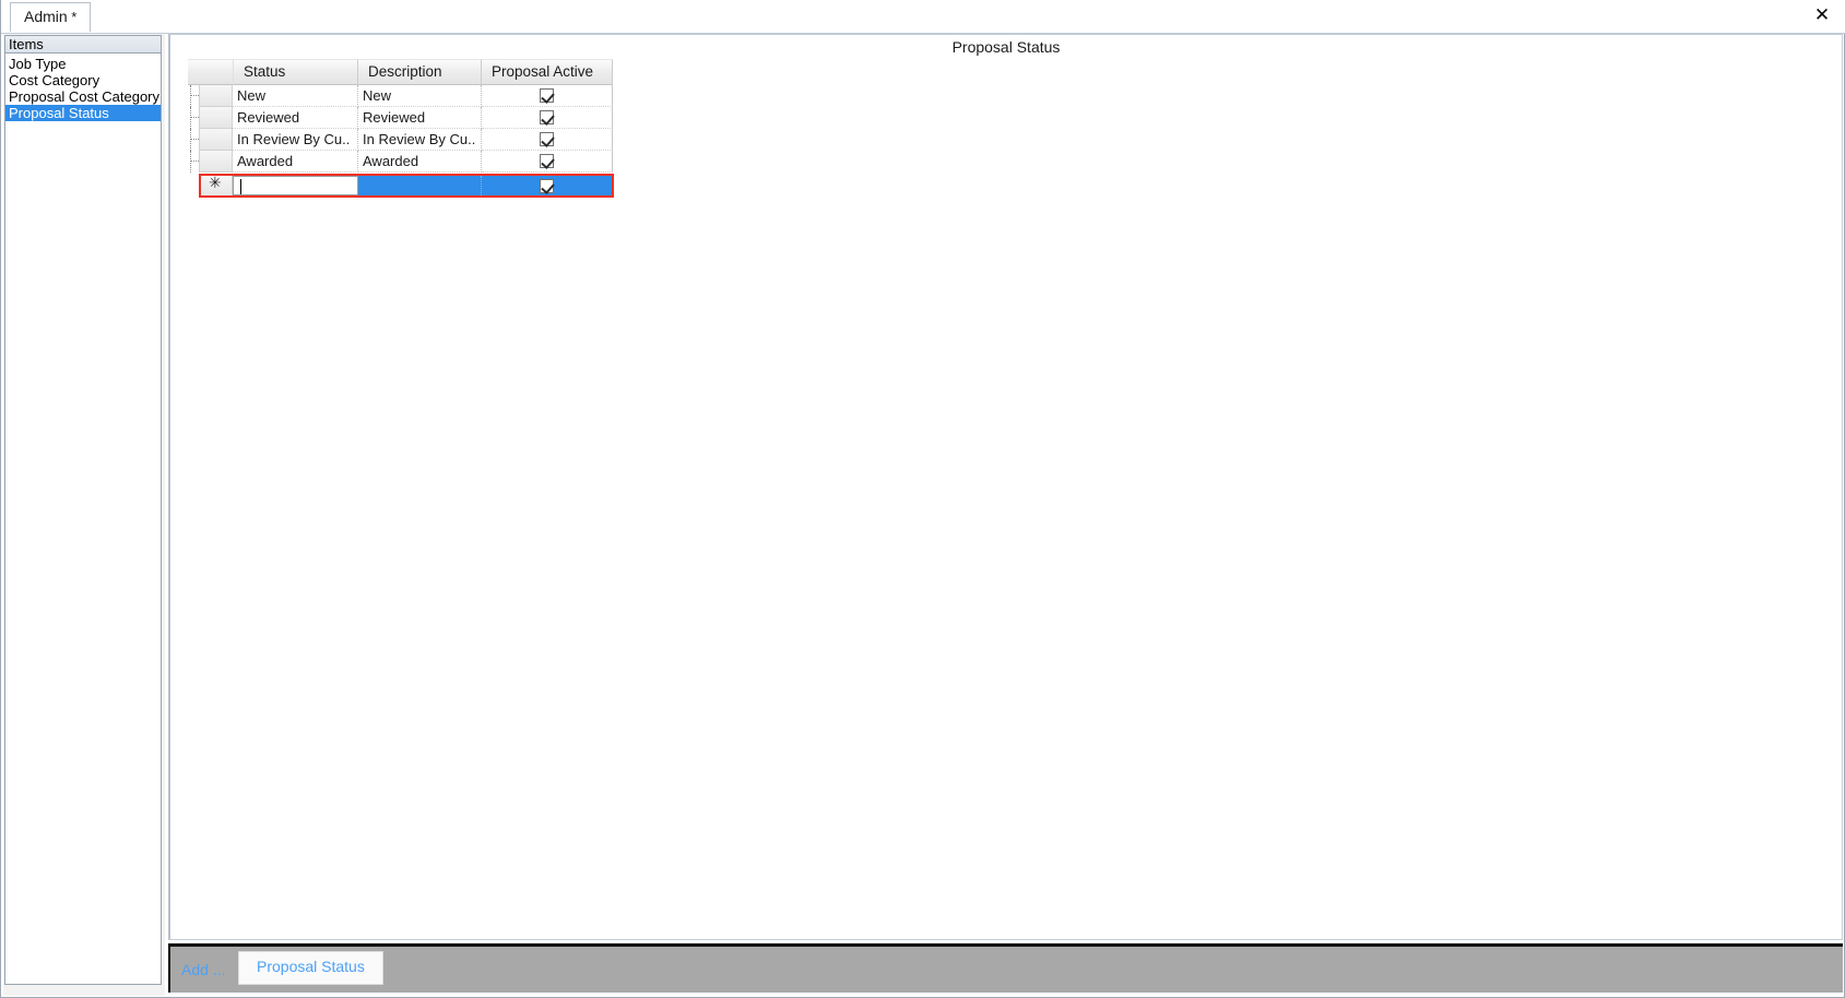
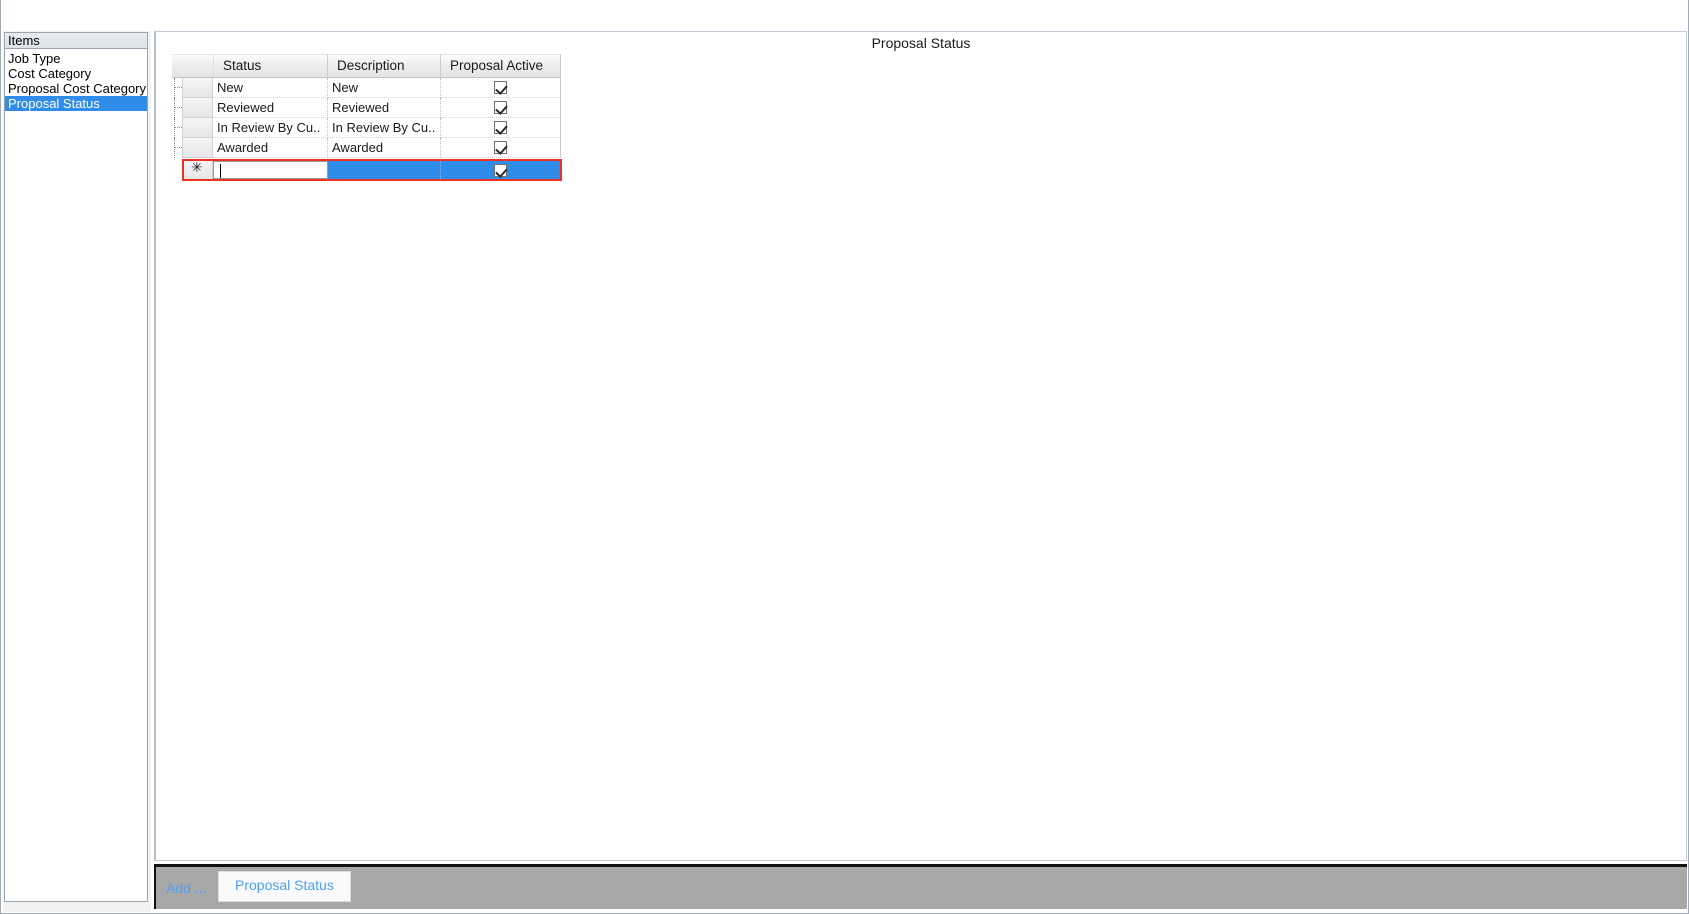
- Admin *
- ✕
  Items
  Job Type
  Cost Category
  Proposal Cost Category
  Proposal Status
  Proposal Status
  Status
  Description
  Proposal Active
  New
  New
  Reviewed
  Reviewed
  In Review By Cu..
  In Review By Cu..
  Awarded
  Awarded
  ✳
  Add ...
  Proposal Status
